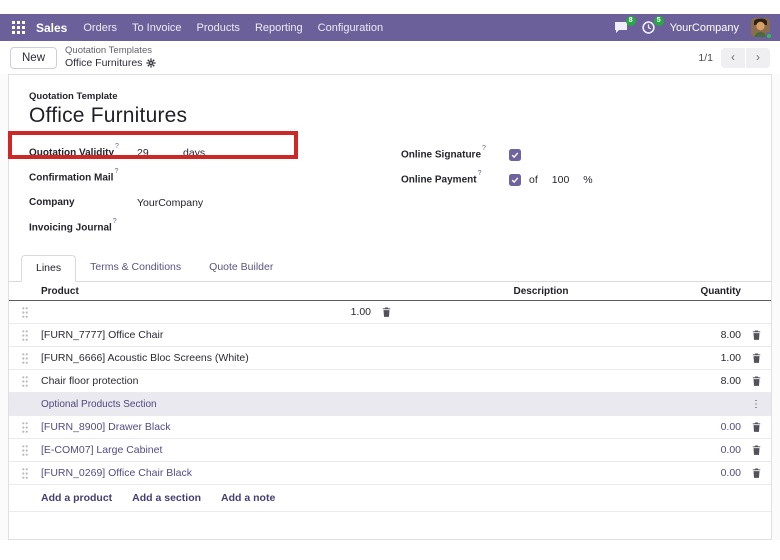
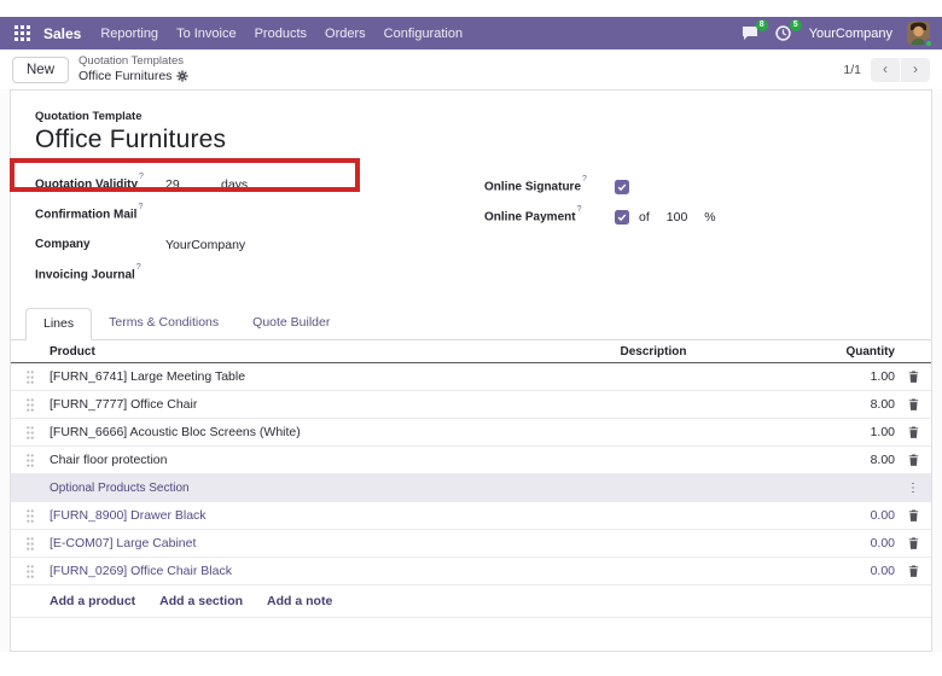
  Sales
- Orders
+ Reporting
  To Invoice
  Products
- Reporting
+ Orders
  Configuration
  YourCompany
  New
  Quotation Templates
  Office Furnitures
  1/1
  ‹
  ›
  Quotation Template
  Office Furnitures
  Quotation Validity
  29
  days
  Confirmation Mail
  Company
  YourCompany
  Invoicing Journal
  Online Signature
  Online Payment
  of
  100
  %
  Lines
  Terms & Conditions
  Quote Builder
  Product
  Description
  Quantity
+ [FURN_6741] Large Meeting Table
  1.00
  [FURN_7777] Office Chair
  8.00
  [FURN_6666] Acoustic Bloc Screens (White)
  1.00
  Chair floor protection
  8.00
  Optional Products Section
  ⋮
  [FURN_8900] Drawer Black
  0.00
  [E-COM07] Large Cabinet
  0.00
  [FURN_0269] Office Chair Black
  0.00
  Add a product
  Add a section
  Add a note
